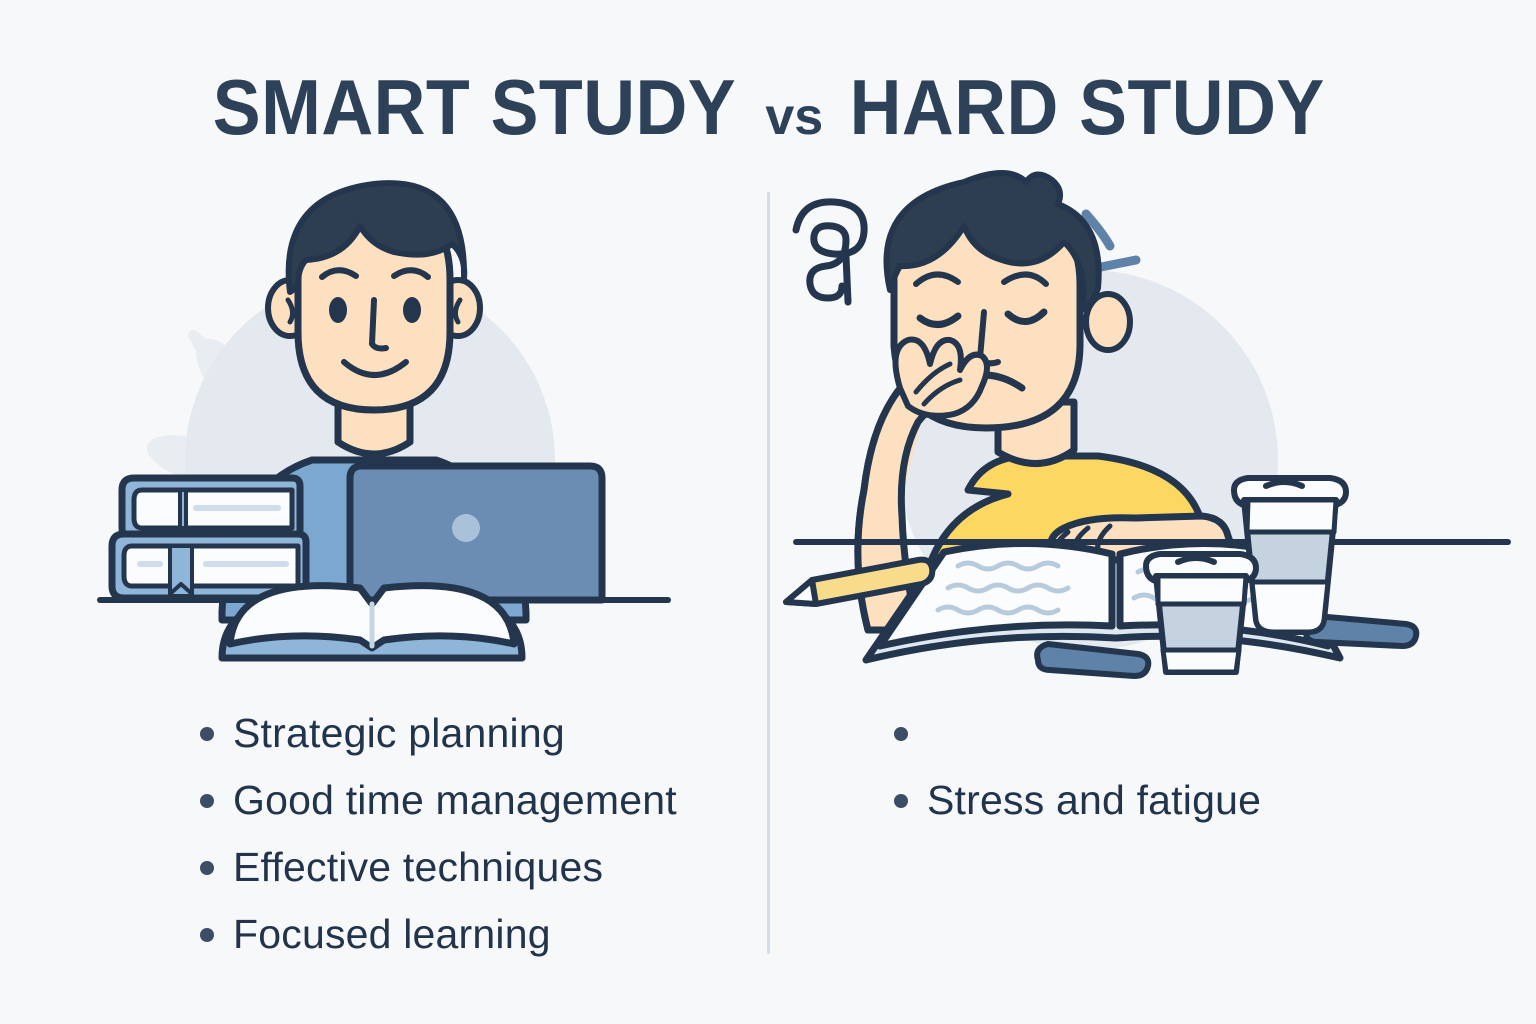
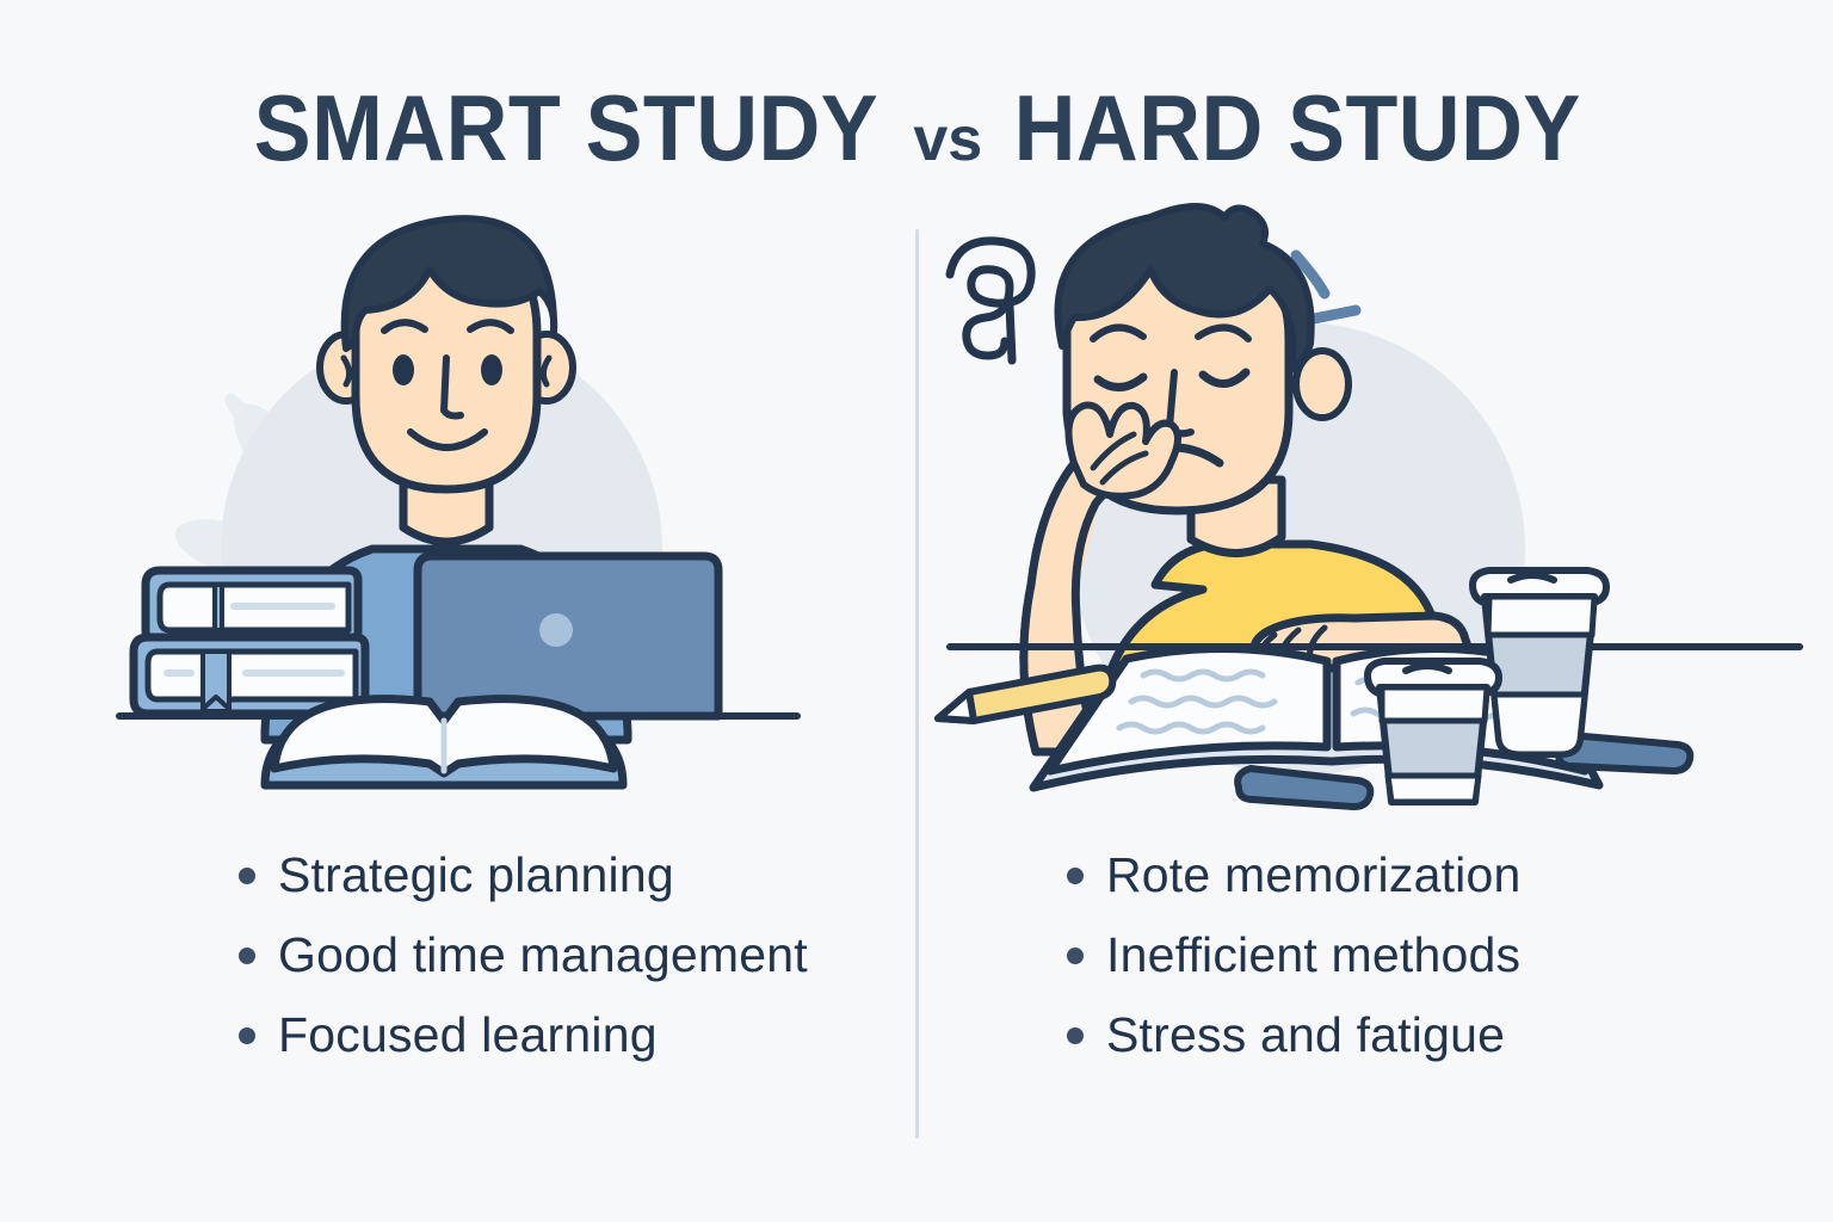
  SMART STUDY vs HARD STUDY
  Strategic planning
  Good time management
- Effective techniques
  Focused learning
+ Rote memorization
+ Inefficient methods
  Stress and fatigue
